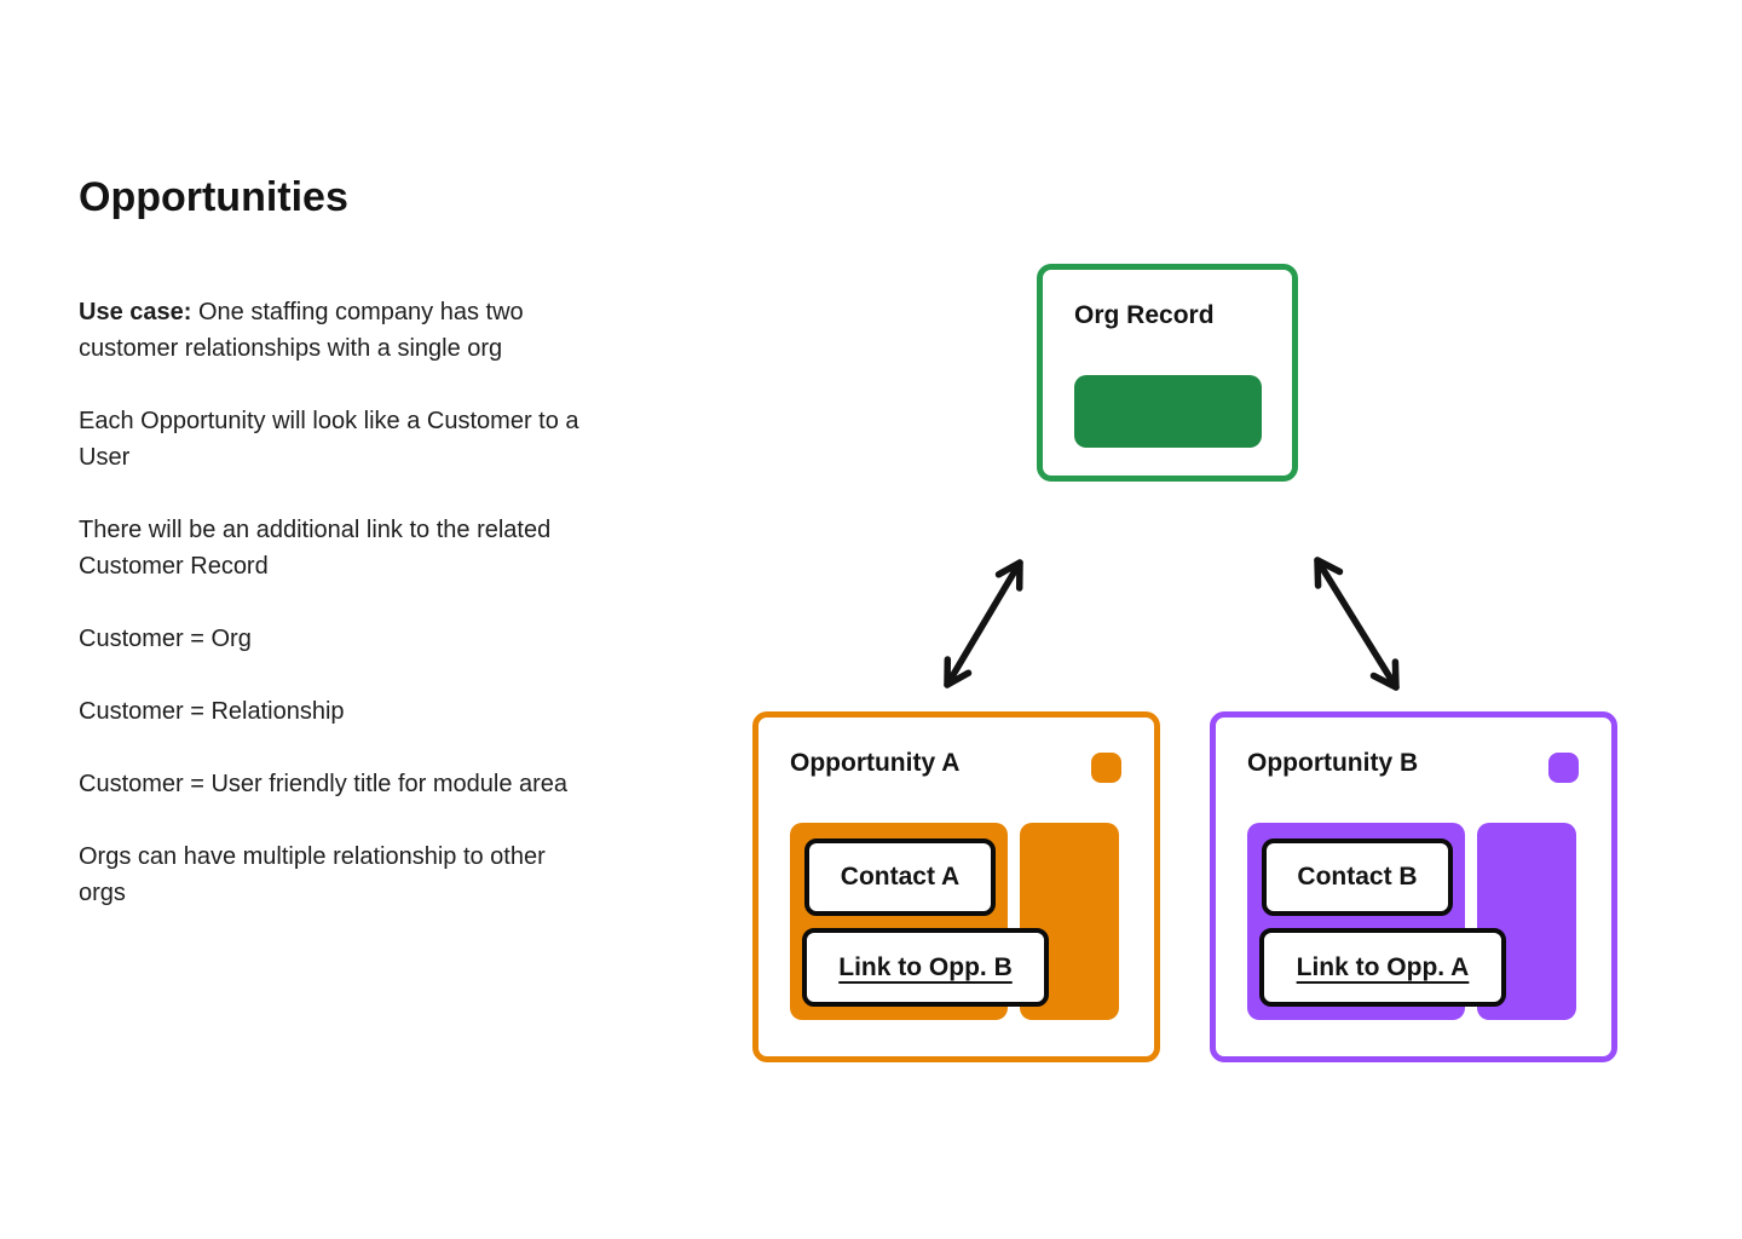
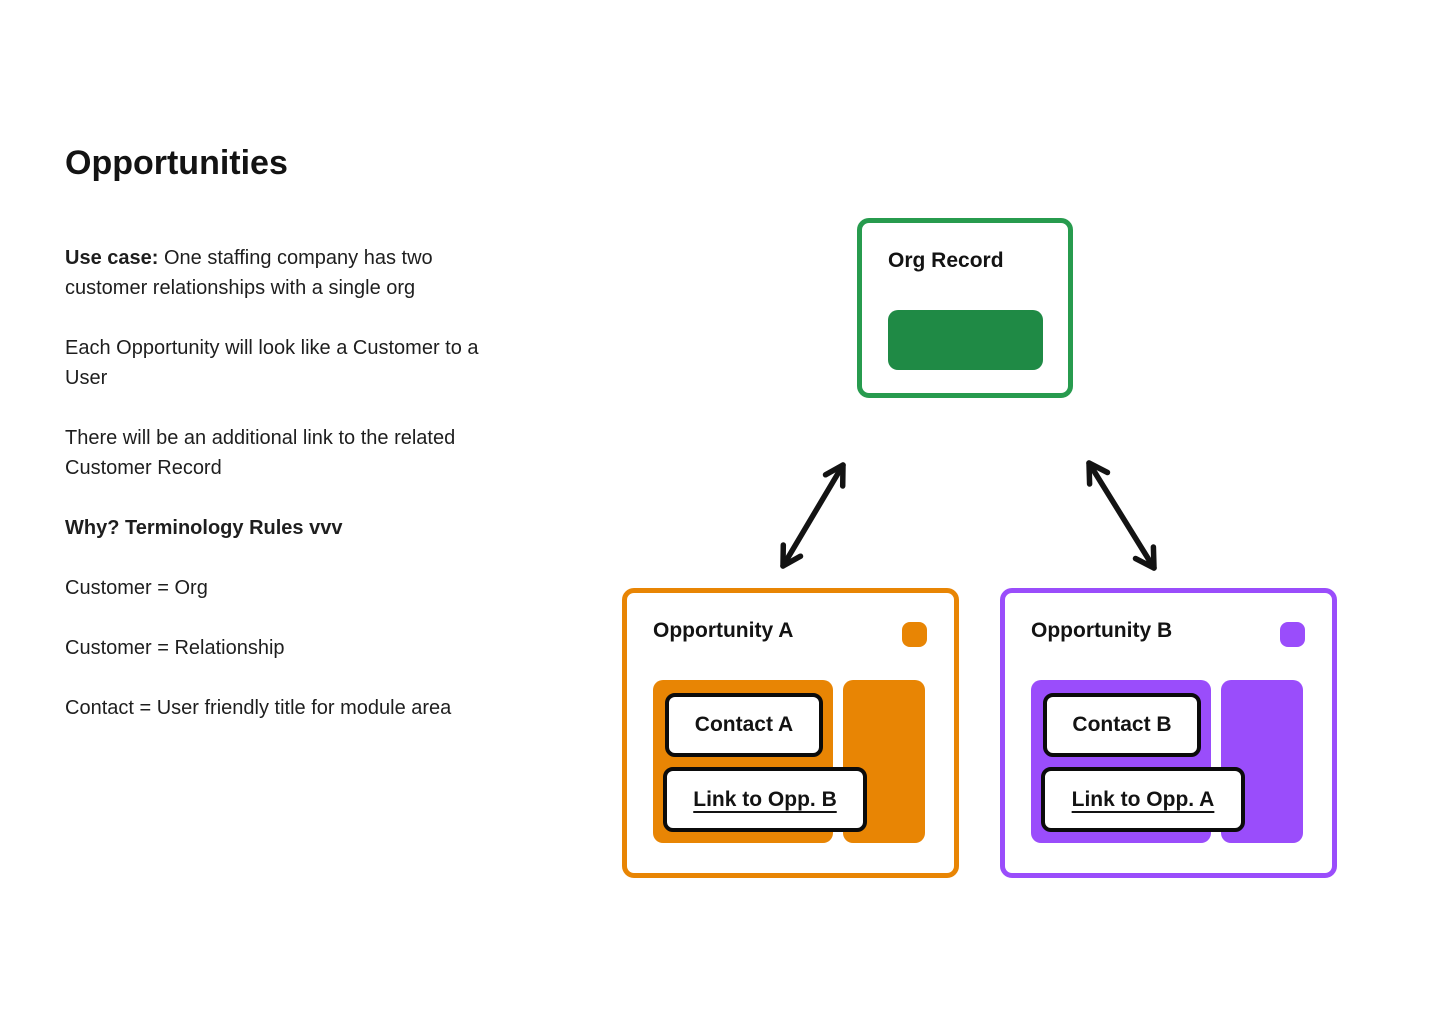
  Opportunities
  Use case: One staffing company has two
  customer relationships with a single org
  Each Opportunity will look like a Customer to a
  User
  There will be an additional link to the related
  Customer Record
+ Why? Terminology Rules vvv
  Customer = Org
  Customer = Relationship
- Customer = User friendly title for module area
+ Contact = User friendly title for module area
- Orgs can have multiple relationship to other
- orgs
  Org Record
  Opportunity A
  Contact A
  Link to Opp. B
  Opportunity B
  Contact B
  Link to Opp. A
